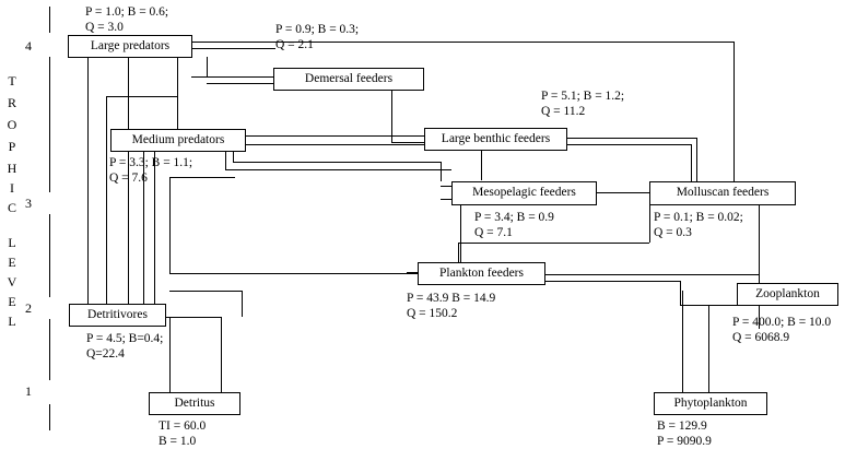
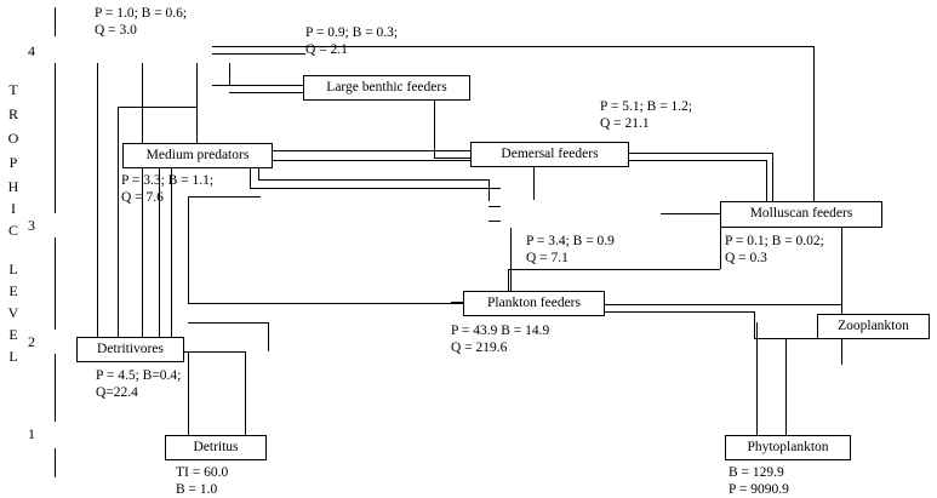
  4
  3
  2
  1
  T
  R
  O
  P
  H
  I
  C
  L
  E
  V
  E
  L
- Large predators
- Demersal feeders
+ Large benthic feeders
  Medium predators
- Large benthic feeders
+ Demersal feeders
- Mesopelagic feeders
  Molluscan feeders
  Plankton feeders
  Zooplankton
  Detritivores
  Detritus
  Phytoplankton
  P = 1.0; B = 0.6;
  Q = 3.0
  P = 0.9; B = 0.3;
  Q = 2.1
  P = 5.1; B = 1.2;
- Q = 11.2
+ Q = 21.1
  P = 3.3; B = 1.1;
  Q = 7.6
  P = 3.4; B = 0.9
  Q = 7.1
  P = 0.1; B = 0.02;
  Q = 0.3
  P = 43.9 B = 14.9
- Q = 150.2
+ Q = 219.6
- P = 400.0; B = 10.0
- Q = 6068.9
  P = 4.5; B=0.4;
  Q=22.4
  TI = 60.0
  B = 1.0
  B = 129.9
  P = 9090.9
